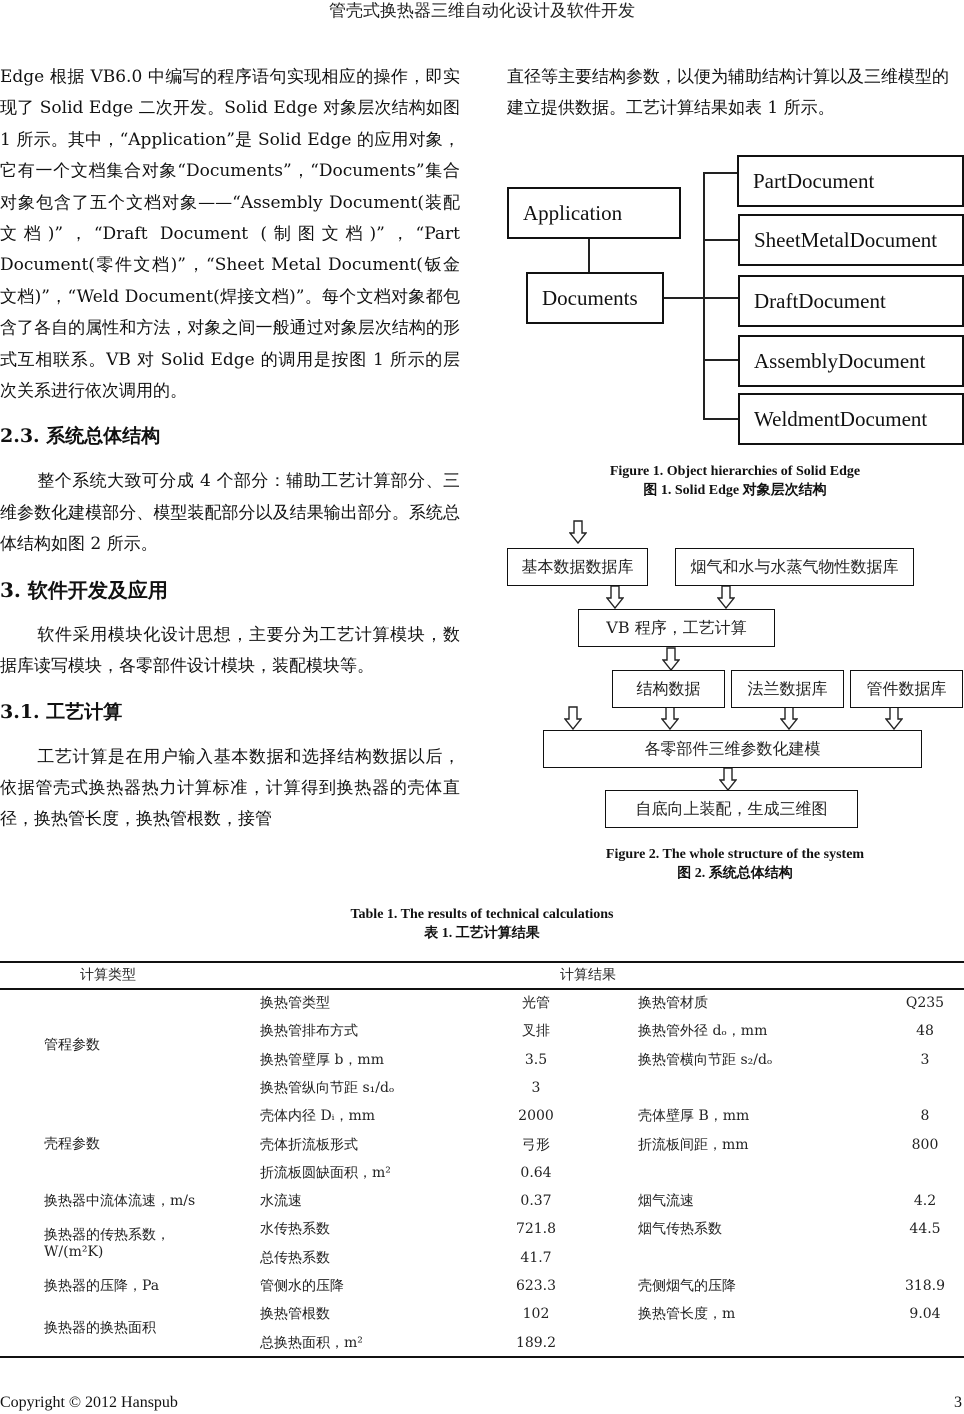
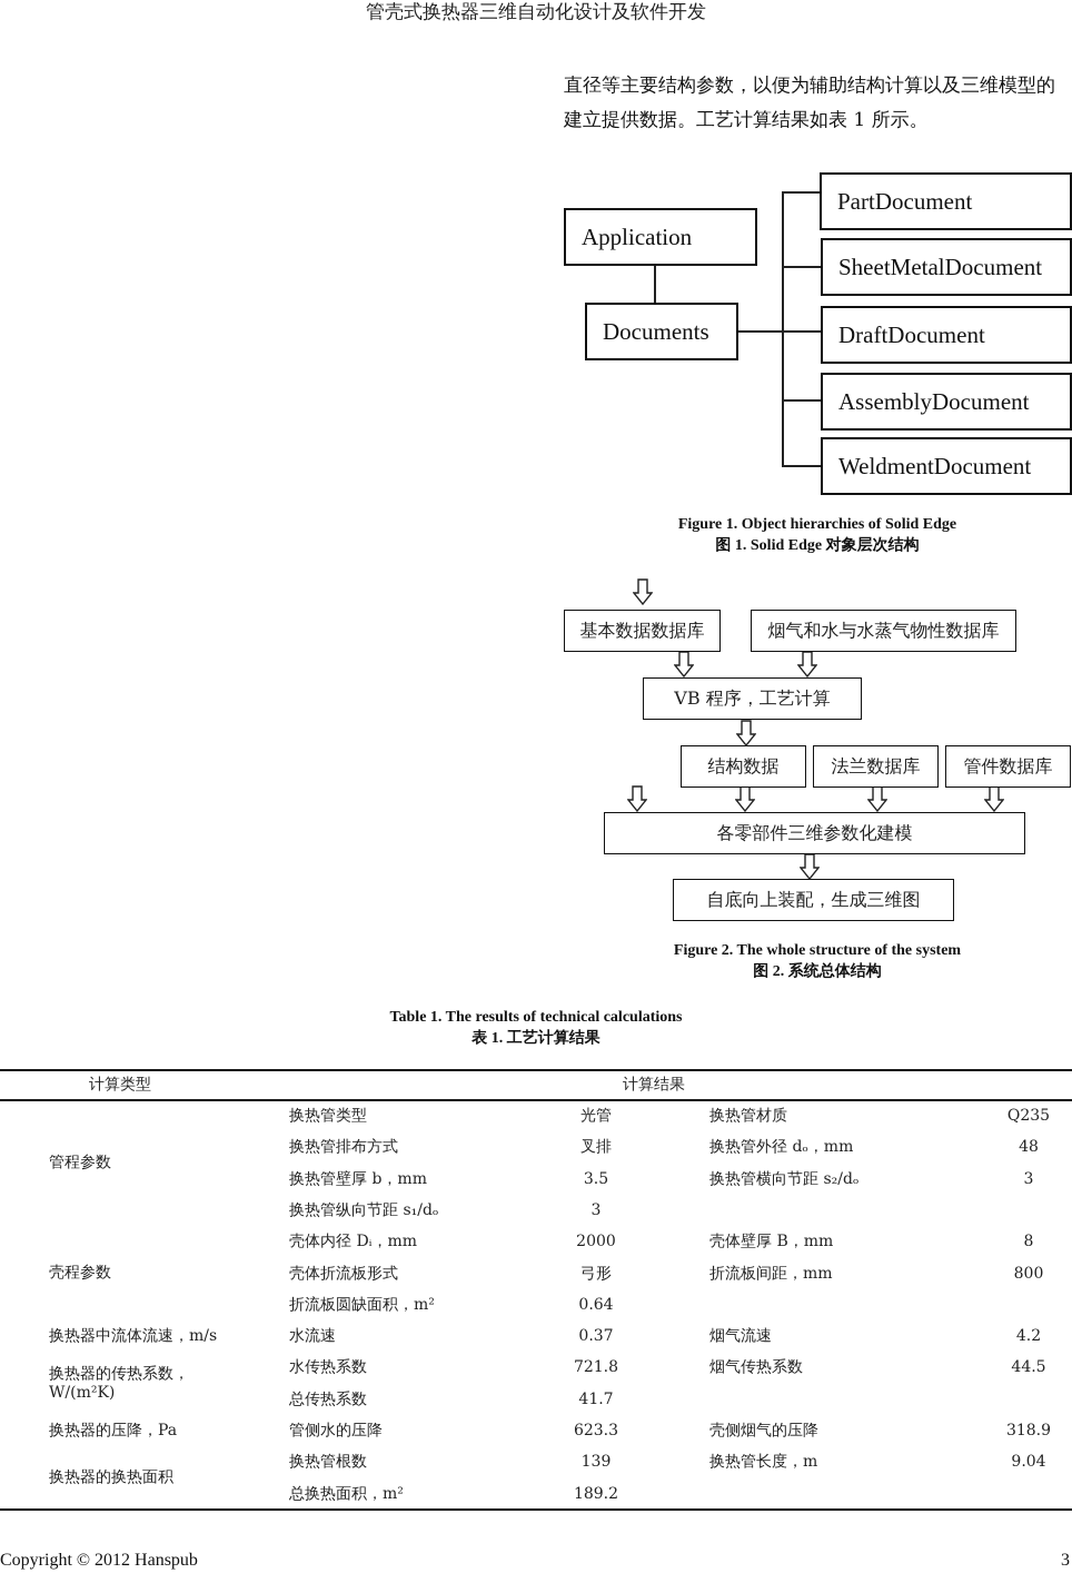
  管壳式换热器三维自动化设计及软件开发
- Edge 根据 VB6.0 中编写的程序语句实现相应的操作，即实现了 Solid Edge 二次开发。Solid Edge 对象层次结构如图 1 所示。其中，“Application”是 Solid Edge 的应用对象，它有一个文档集合对象“Documents”，“Documents”集合对象包含了五个文档对象——“Assembly Document(装配文档)”，“Draft Document (制图文档)”，“Part Document(零件文档)”，“Sheet Metal Document(钣金文档)”，“Weld Document(焊接文档)”。每个文档对象都包含了各自的属性和方法，对象之间一般通过对象层次结构的形式互相联系。VB 对 Solid Edge 的调用是按图 1 所示的层次关系进行依次调用的。
- 2.3. 系统总体结构
- 整个系统大致可分成 4 个部分：辅助工艺计算部分、三维参数化建模部分、模型装配部分以及结果输出部分。系统总体结构如图 2 所示。
- 3. 软件开发及应用
- 软件采用模块化设计思想，主要分为工艺计算模块，数据库读写模块，各零部件设计模块，装配模块等。
- 3.1. 工艺计算
- 工艺计算是在用户输入基本数据和选择结构数据以后，依据管壳式换热器热力计算标准，计算得到换热器的壳体直径，换热管长度，换热管根数，接管
  直径等主要结构参数，以便为辅助结构计算以及三维模型的建立提供数据。工艺计算结果如表 1 所示。
  Application
  Documents
  PartDocument
  SheetMetalDocument
  DraftDocument
  AssemblyDocument
  WeldmentDocument
  Figure 1. Object hierarchies of Solid Edge
  图 1. Solid Edge 对象层次结构
  基本数据数据库
  烟气和水与水蒸气物性数据库
  VB 程序，工艺计算
  结构数据
  法兰数据库
  管件数据库
  各零部件三维参数化建模
  自底向上装配，生成三维图
  Figure 2. The whole structure of the system
  图 2. 系统总体结构
  Table 1. The results of technical calculations
  表 1. 工艺计算结果
  计算类型
  计算结果
  管程参数
  壳程参数
  换热器中流体流速，m/s
  换热器的传热系数，
  W/(m²K)
  换热器的压降，Pa
  换热器的换热面积
  换热管类型
  光管
  换热管材质
  Q235
  换热管排布方式
  叉排
  换热管外径 dₒ，mm
  48
  换热管壁厚 b，mm
  3.5
  换热管横向节距 s₂/dₒ
  3
  换热管纵向节距 s₁/dₒ
  3
  壳体内径 Dᵢ，mm
  2000
  壳体壁厚 B，mm
  8
  壳体折流板形式
  弓形
  折流板间距，mm
  800
  折流板圆缺面积，m²
  0.64
  水流速
  0.37
  烟气流速
  4.2
  水传热系数
  721.8
  烟气传热系数
  44.5
  总传热系数
  41.7
  管侧水的压降
  623.3
  壳侧烟气的压降
  318.9
  换热管根数
- 102
+ 139
  换热管长度，m
  9.04
  总换热面积，m²
  189.2
  Copyright © 2012 Hanspub
  3
